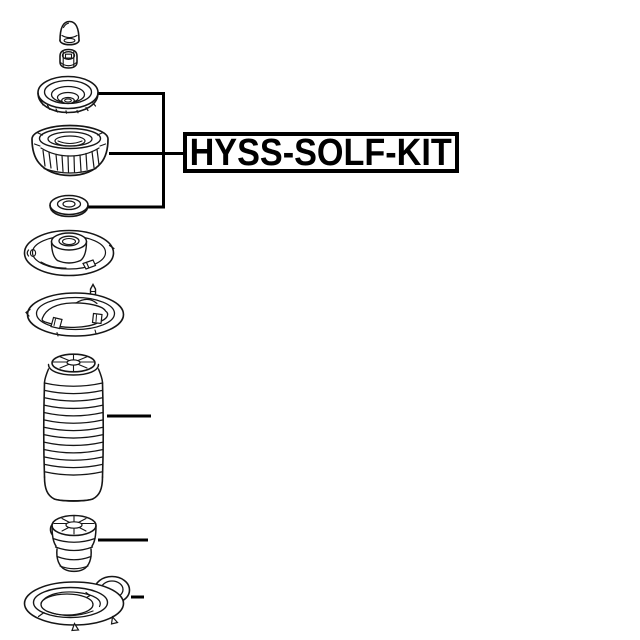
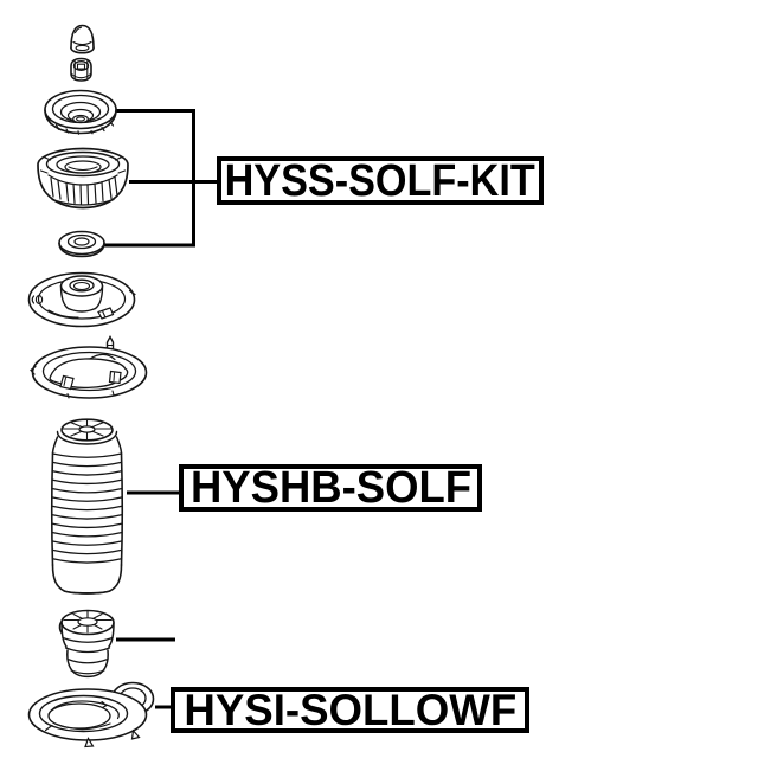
  HYSS-SOLF-KIT
+ HYSHB-SOLF
+ HYSI-SOLLOWF
